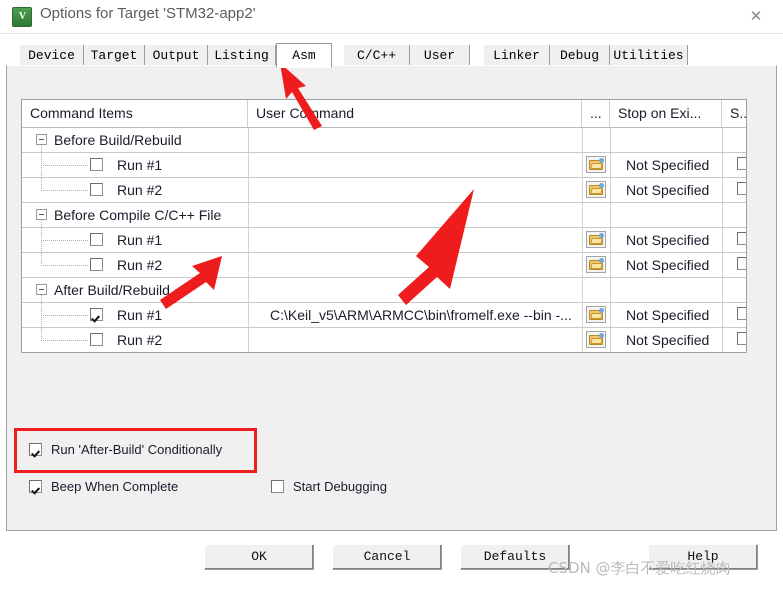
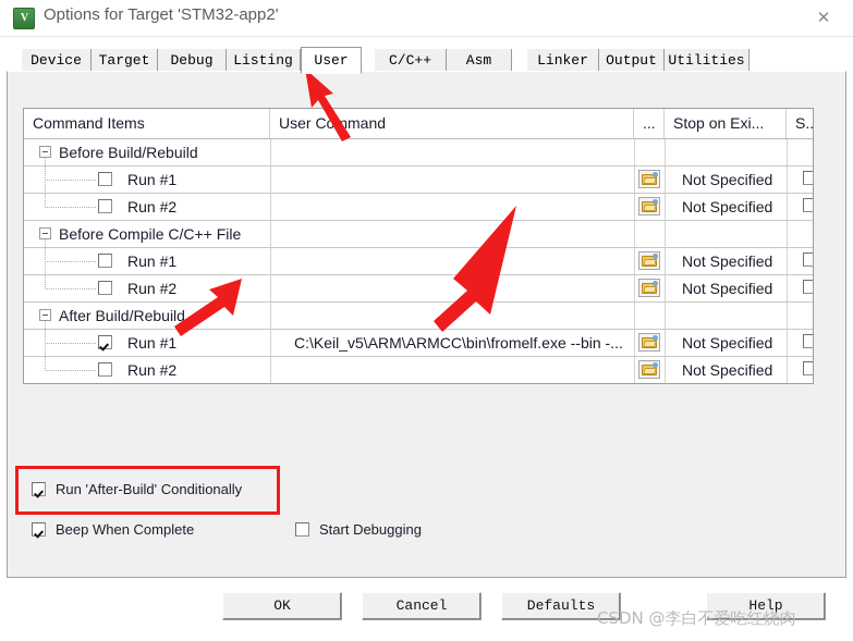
  V
  Options for Target 'STM32-app2'
  ✕
  Device
  Target
- Output
+ Debug
  Listing
- Asm
+ User
  C/C++
- User
+ Asm
  Linker
- Debug
+ Output
  Utilities
  Command Items
  User Comand
  ...
  Stop on Exi...
  S..
  Before Build/Rebuild
  Run #1
  Not Specified
  Run #2
  Not Specified
  Before Compile C/C++ File
  Run #1
  Not Specified
  Run #2
  Not Specified
  After Build/Rebuild
  Run #1
  C:\Keil_v5\ARM\ARMCC\bin\fromelf.exe --bin -...
  Not Specified
  Run #2
  Not Specified
  Run 'After-Build' Conditionally
  Beep When Complete
  Start Debugging
  OK
  Cancel
  Defaults
  Help
  CSDN @李白不爱吃红烧肉
